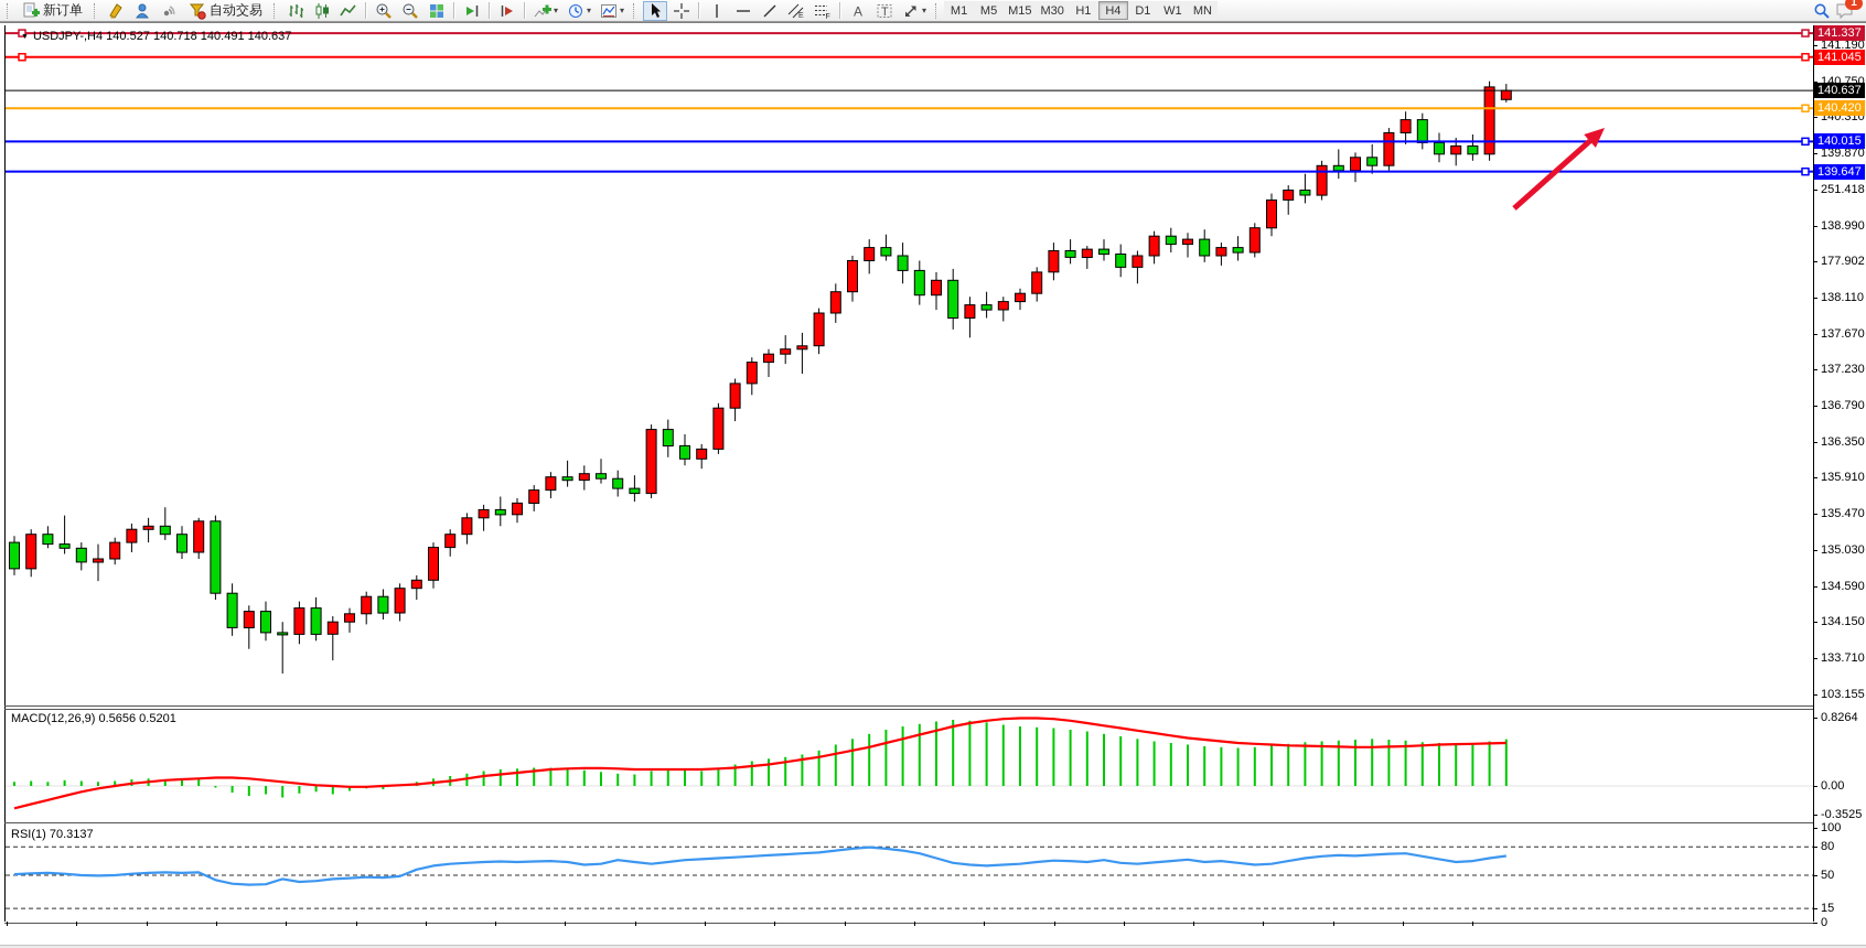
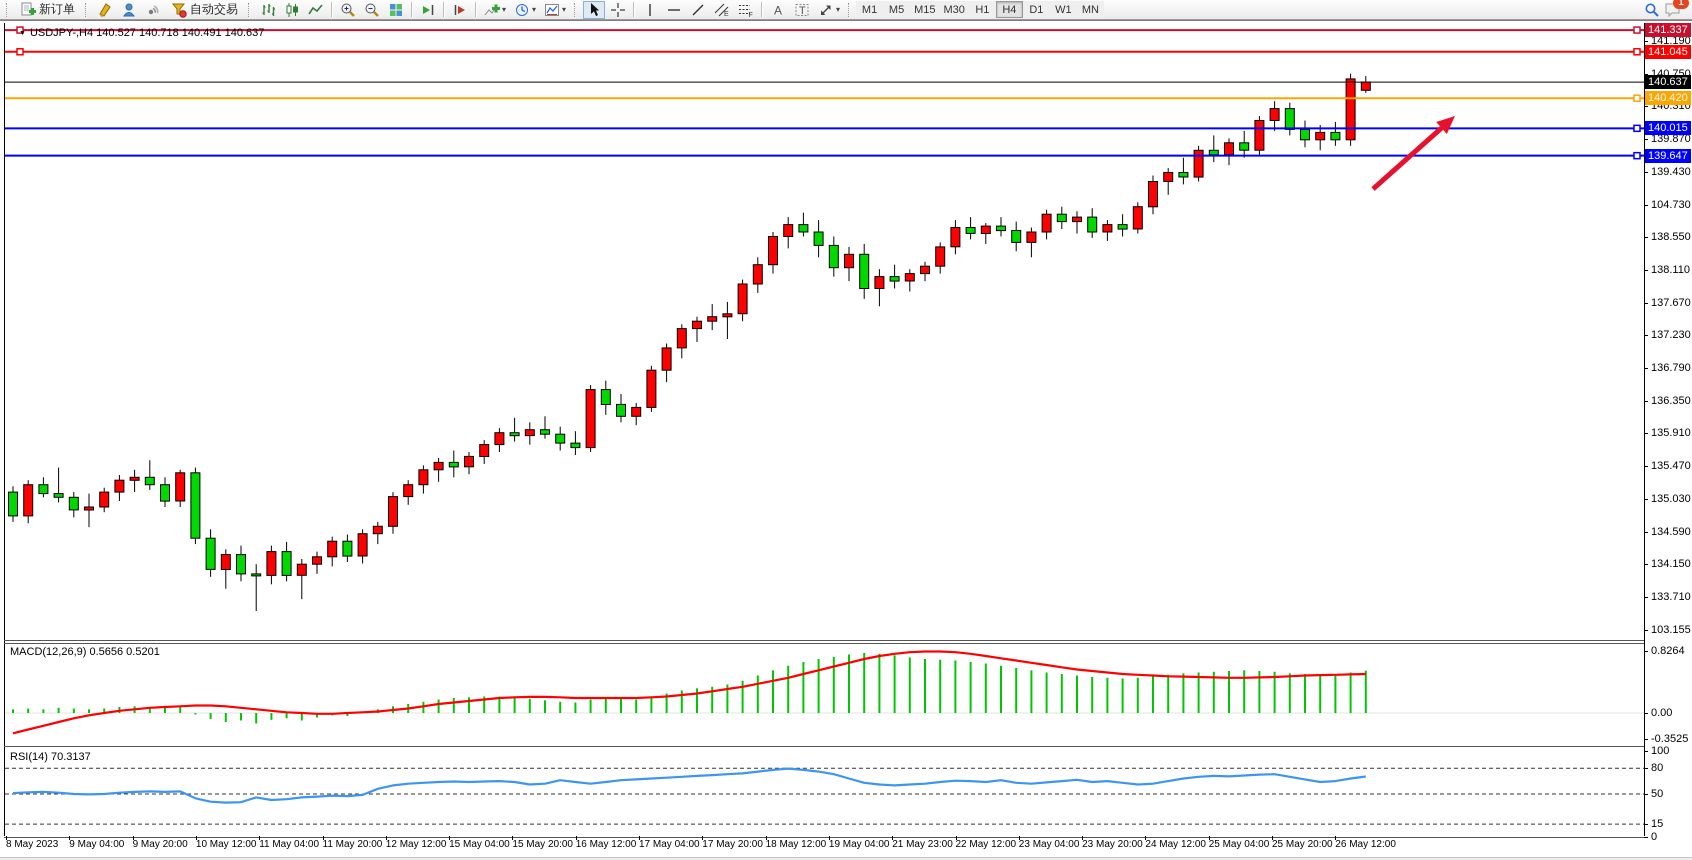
  新订单
  自动交易
  ▾
  ▾
  ▾
  A
  T
  ▾
  M1
  M5
  M15
  M30
  H1
  H4
  D1
  W1
  MN
  1
  USDJPY-,H4 140.527 140.718 140.491 140.637
  MACD(12,26,9) 0.5656 0.5201
- RSI(1) 70.3137
+ RSI(14) 70.3137
  141.190
  140.750
  140.310
  139.870
- 251.418
+ 139.430
- 138.990
+ 104.730
- 177.902
+ 138.550
  138.110
  137.670
  137.230
  136.790
  136.350
  135.910
  135.470
  135.030
  134.590
  134.150
  133.710
  103.155
  0.8264
  0.00
  -0.3525
  100
  80
  50
  15
  0
  141.337
  141.045
  140.637
  140.420
  140.015
  139.647
+ 8 May 2023
+ 9 May 04:00
+ 9 May 20:00
+ 10 May 12:00
+ 11 May 04:00
+ 11 May 20:00
+ 12 May 12:00
+ 15 May 04:00
+ 15 May 20:00
+ 16 May 12:00
+ 17 May 04:00
+ 17 May 20:00
+ 18 May 12:00
+ 19 May 04:00
+ 21 May 23:00
+ 22 May 12:00
+ 23 May 04:00
+ 23 May 20:00
+ 24 May 12:00
+ 25 May 04:00
+ 25 May 20:00
+ 26 May 12:00
